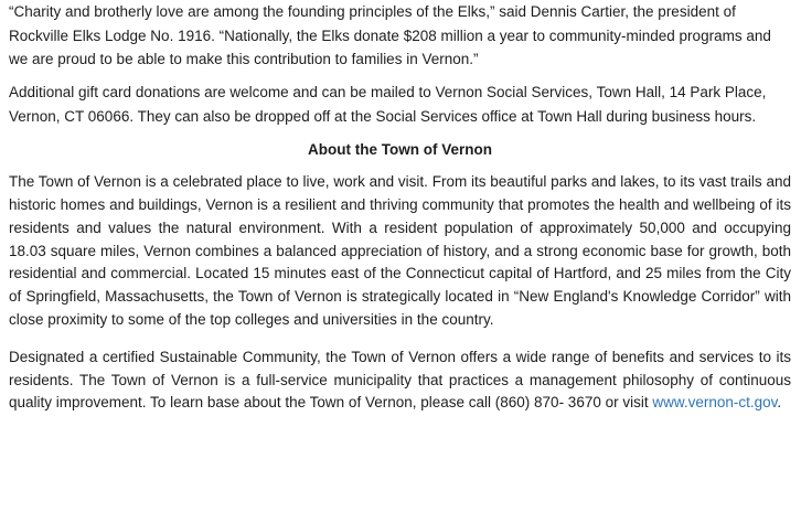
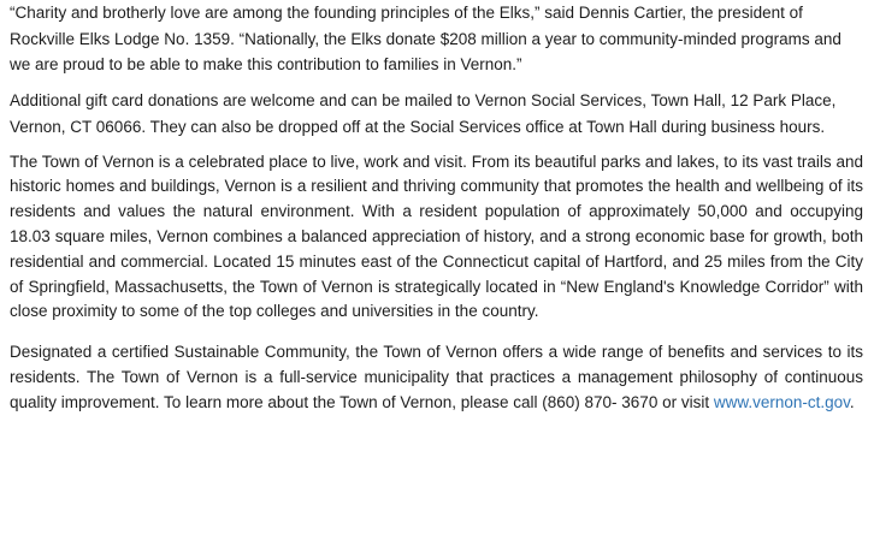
- “Charity and brotherly love are among the founding principles of the Elks,” said Dennis Cartier, the president of Rockville Elks Lodge No. 1916. “Nationally, the Elks donate $208 million a year to community-minded programs and we are proud to be able to make this contribution to families in Vernon.”
+ “Charity and brotherly love are among the founding principles of the Elks,” said Dennis Cartier, the president of Rockville Elks Lodge No. 1359. “Nationally, the Elks donate $208 million a year to community-minded programs and we are proud to be able to make this contribution to families in Vernon.”
- Additional gift card donations are welcome and can be mailed to Vernon Social Services, Town Hall, 14 Park Place, Vernon, CT 06066. They can also be dropped off at the Social Services office at Town Hall during business hours.
+ Additional gift card donations are welcome and can be mailed to Vernon Social Services, Town Hall, 12 Park Place, Vernon, CT 06066. They can also be dropped off at the Social Services office at Town Hall during business hours.
- About the Town of Vernon
  The Town of Vernon is a celebrated place to live, work and visit. From its beautiful parks and lakes, to its vast trails and historic homes and buildings, Vernon is a resilient and thriving community that promotes the health and wellbeing of its residents and values the natural environment. With a resident population of approximately 50,000 and occupying 18.03 square miles, Vernon combines a balanced appreciation of history, and a strong economic base for growth, both residential and commercial. Located 15 minutes east of the Connecticut capital of Hartford, and 25 miles from the City of Springfield, Massachusetts, the Town of Vernon is strategically located in “New England's Knowledge Corridor” with close proximity to some of the top colleges and universities in the country.
- Designated a certified Sustainable Community, the Town of Vernon offers a wide range of benefits and services to its residents. The Town of Vernon is a full-service municipality that practices a management philosophy of continuous quality improvement. To learn base about the Town of Vernon, please call (860) 870- 3670 or visit www.vernon-ct.gov.
+ Designated a certified Sustainable Community, the Town of Vernon offers a wide range of benefits and services to its residents. The Town of Vernon is a full-service municipality that practices a management philosophy of continuous quality improvement. To learn more about the Town of Vernon, please call (860) 870- 3670 or visit www.vernon-ct.gov.
